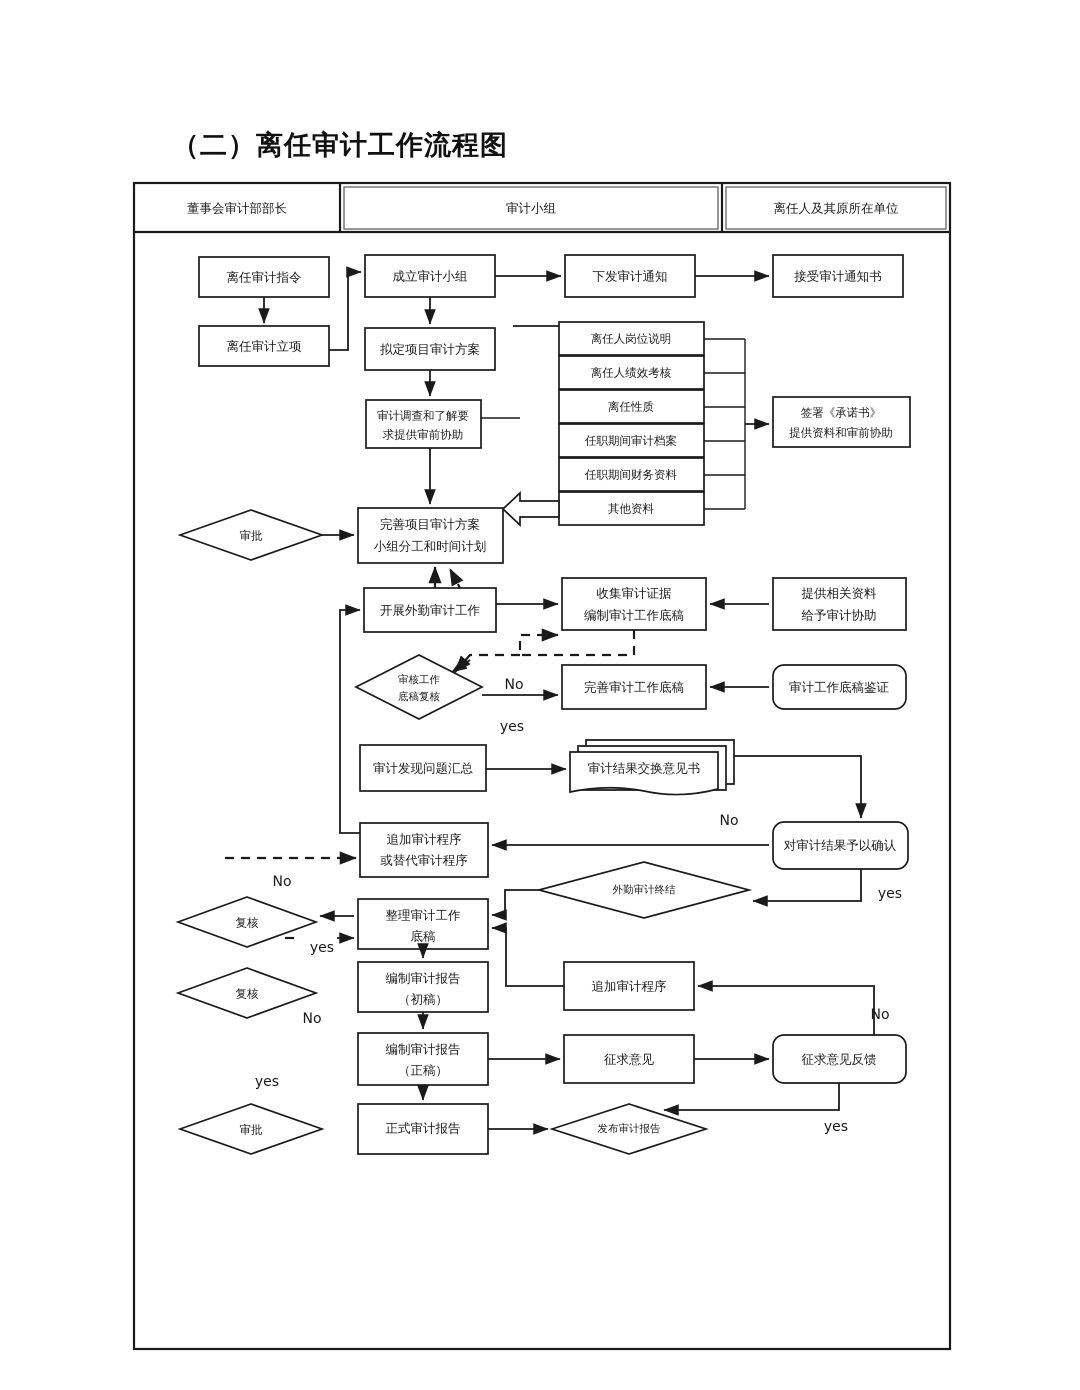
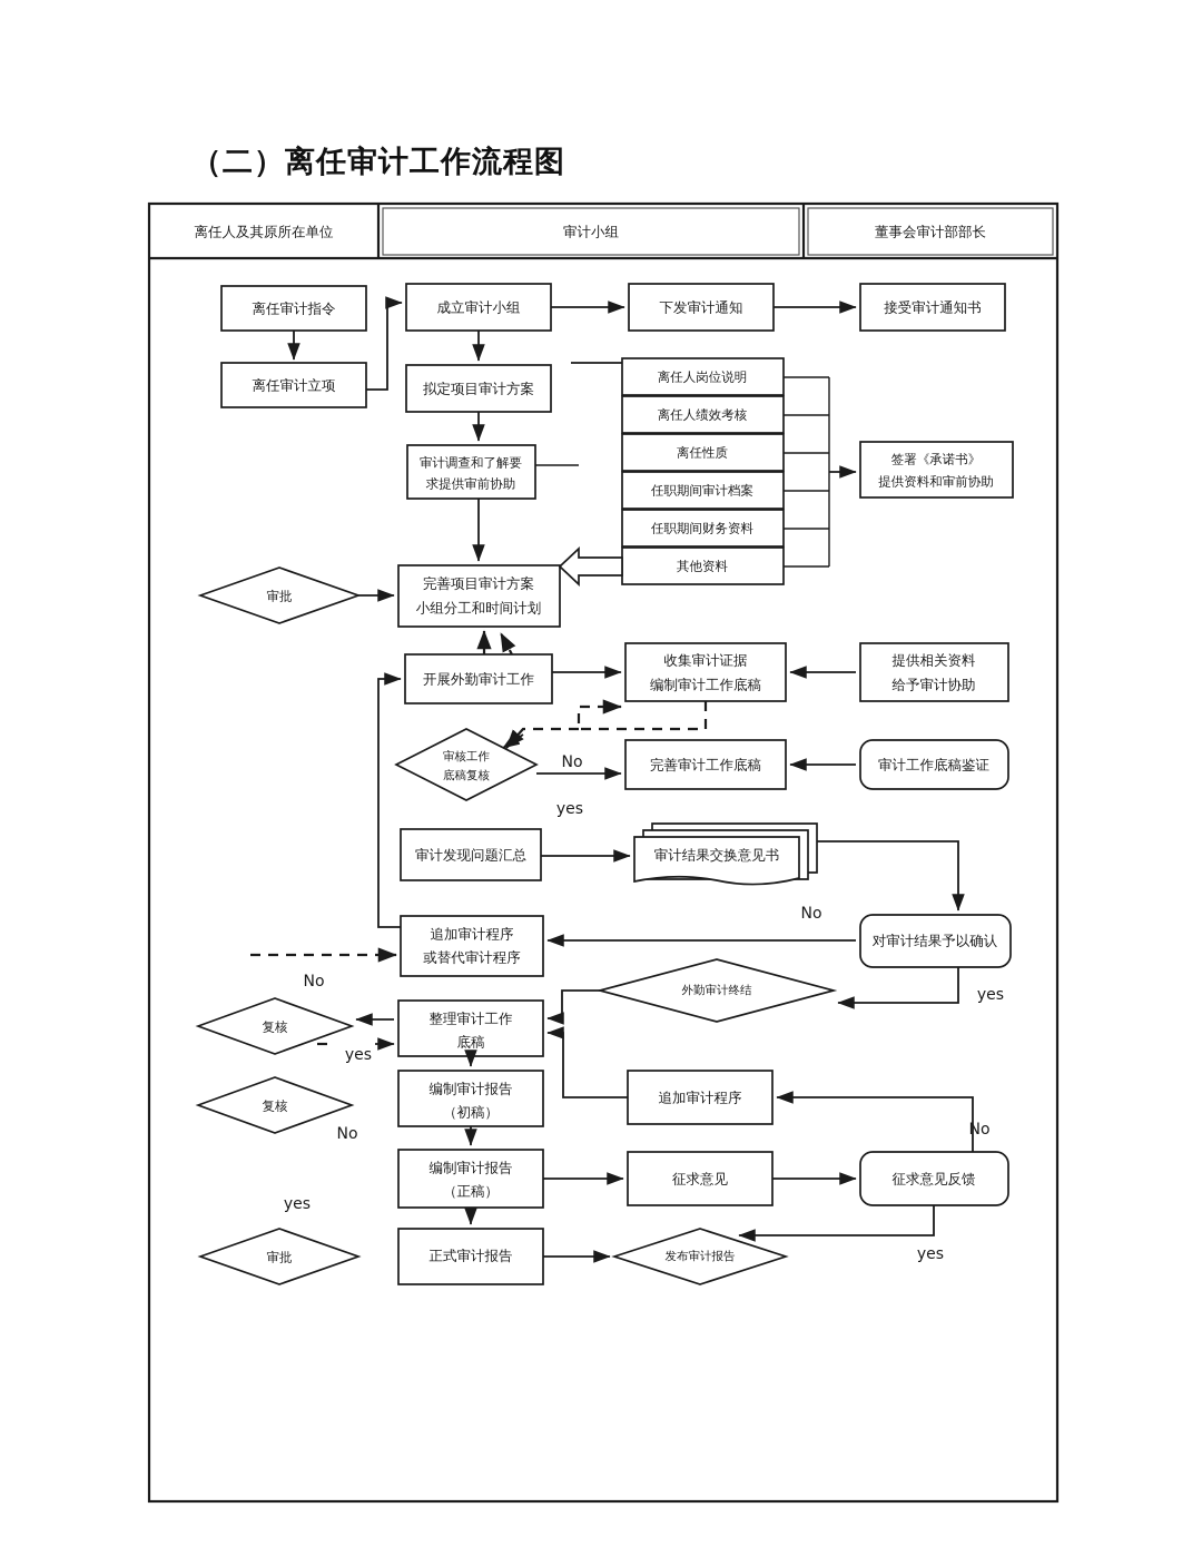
  （二）离任审计工作流程图
- 董事会审计部部长
+ 离任人及其原所在单位
  审计小组
- 离任人及其原所在单位
+ 董事会审计部部长
  离任审计指令
  离任审计立项
  成立审计小组
  下发审计通知
  接受审计通知书
  拟定项目审计方案
  离任人岗位说明
  离任人绩效考核
  离任性质
  任职期间审计档案
  任职期间财务资料
  其他资料
  签署《承诺书》
  提供资料和审前协助
  审计调查和了解要
  求提供审前协助
  完善项目审计方案
  小组分工和时间计划
  审批
  开展外勤审计工作
  收集审计证据
  编制审计工作底稿
  提供相关资料
  给予审计协助
  审核工作
  底稿复核
  完善审计工作底稿
  审计工作底稿鉴证
  No
  yes
  审计发现问题汇总
  审计结果交换意见书
  对审计结果予以确认
  No
  yes
  追加审计程序
  或替代审计程序
  外勤审计终结
  整理审计工作
  底稿
  复核
  No
  yes
  追加审计程序
  编制审计报告
  （初稿）
  复核
  No
  编制审计报告
  （正稿）
  征求意见
  征求意见反馈
  No
  正式审计报告
  发布审计报告
  yes
  审批
  yes
